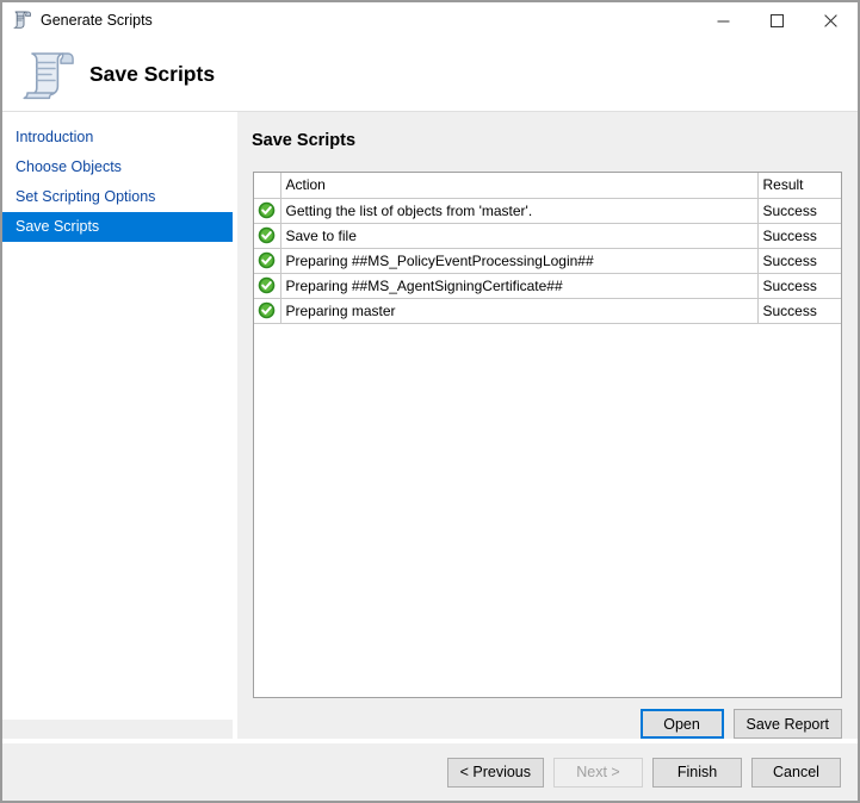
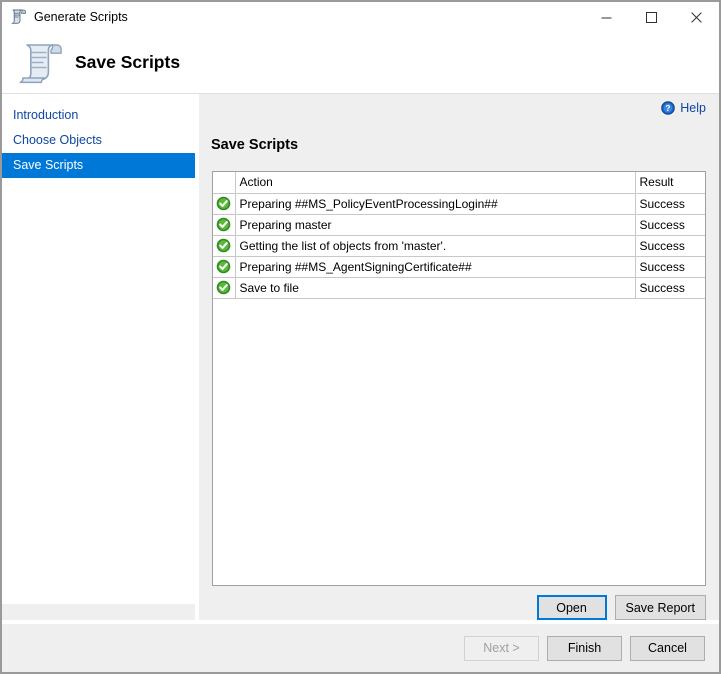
  Generate Scripts
  Save Scripts
  Introduction
  Choose Objects
- Set Scripting Options
  Save Scripts
+ ?
+ Help
  Save Scripts
  	Action	Result
- 	Getting the list of objects from 'master'.	Success
+ 	Preparing ##MS_PolicyEventProcessingLogin##	Success
- 	Save to file	Success
+ 	Preparing master	Success
- 	Preparing ##MS_PolicyEventProcessingLogin##	Success
+ 	Getting the list of objects from 'master'.	Success
  	Preparing ##MS_AgentSigningCertificate##	Success
- 	Preparing master	Success
+ 	Save to file	Success
  Open
  Save Report
- < Previous
  Next >
  Finish
  Cancel
